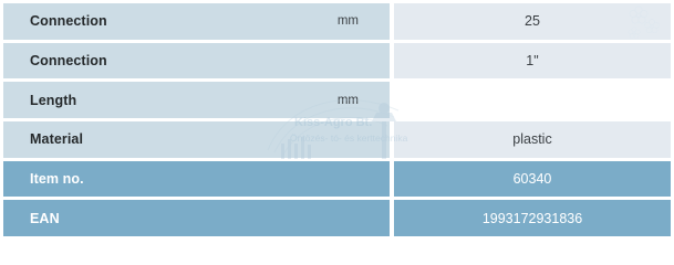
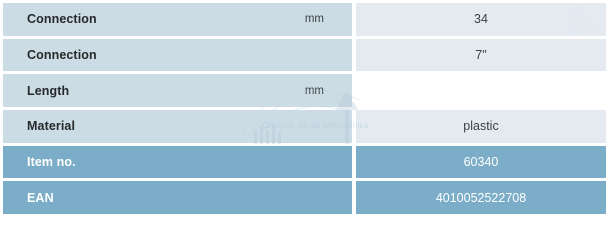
  Connection
  mm
- 25
+ 34
  Connection
- 1"
+ 7"
  Length
  mm
  Material
  plastic
  Item no.
  60340
  EAN
- 1993172931836
+ 4010052522708
- Kiss-Agro Bt.
  Öntözés- tó- és kerttechnika
